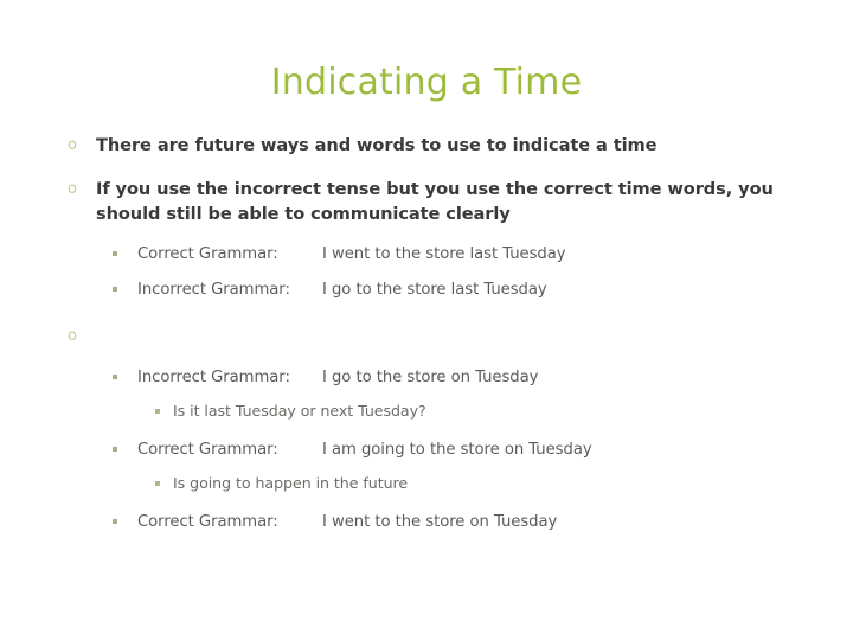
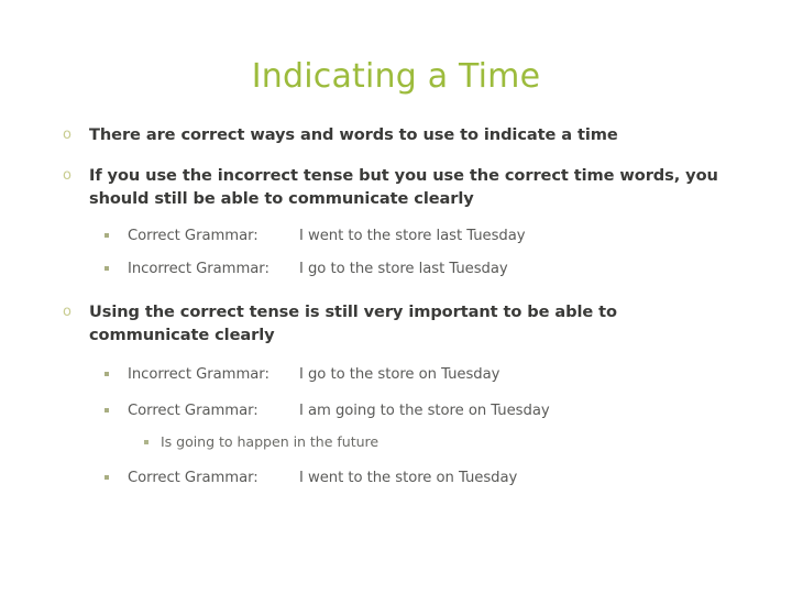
  Indicating a Time
  o
- There are future ways and words to use to indicate a time
+ There are correct ways and words to use to indicate a time
  o
  If you use the incorrect tense but you use the correct time words, you should still be able to communicate clearly
  Correct Grammar:
  I went to the store last Tuesday
  Incorrect Grammar:
  I go to the store last Tuesday
  o
+ Using the correct tense is still very important to be able to communicate clearly
  Incorrect Grammar:
  I go to the store on Tuesday
- Is it last Tuesday or next Tuesday?
  Correct Grammar:
  I am going to the store on Tuesday
  Is going to happen in the future
  Correct Grammar:
  I went to the store on Tuesday
